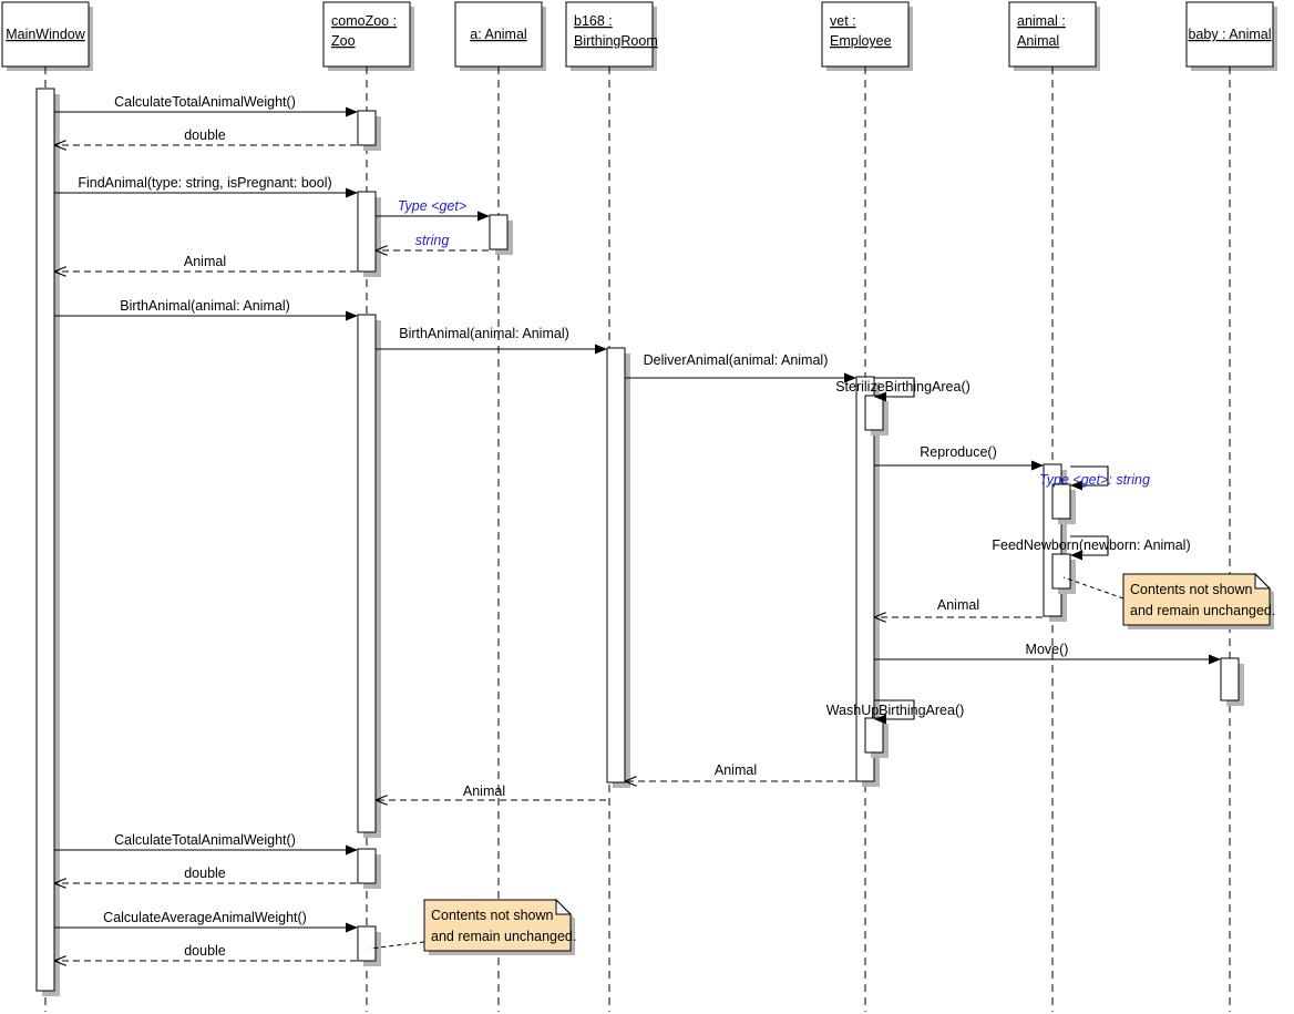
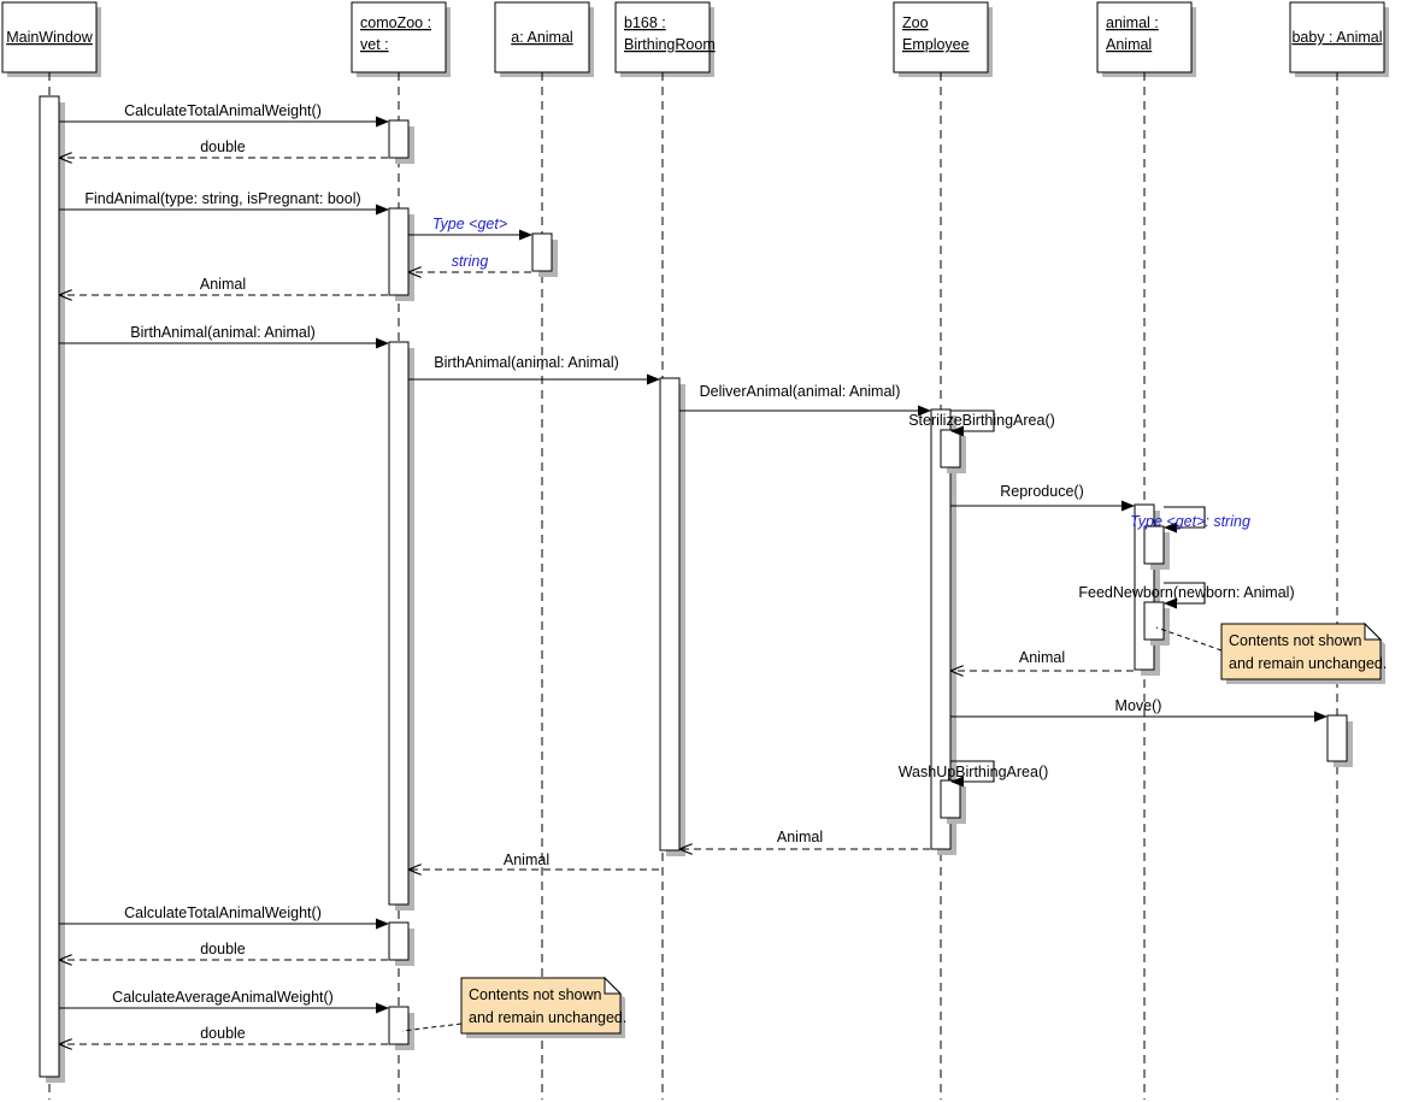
  MainWindow
  comoZoo :
- Zoo
+ vet :
  a: Animal
  b168 :
  BirthingRoom
- vet :
+ Zoo
  Employee
  animal :
  Animal
  baby : Animal
  CalculateTotalAnimalWeight()
  double
  FindAnimal(type: string, isPregnant: bool)
  Type <get>
  string
  Animal
  BirthAnimal(animal: Animal)
  BirthAnimal(animal: Animal)
  DeliverAnimal(animal: Animal)
  SterilizeBirthingArea()
  Reproduce()
  Type <get>: string
  FeedNewborn(newborn: Animal)
  Animal
  Move()
  WashUpBirthingArea()
  Animal
  Animal
  CalculateTotalAnimalWeight()
  double
  CalculateAverageAnimalWeight()
  double
  Contents not shown
  and remain unchanged.
  Contents not shown
  and remain unchanged.
